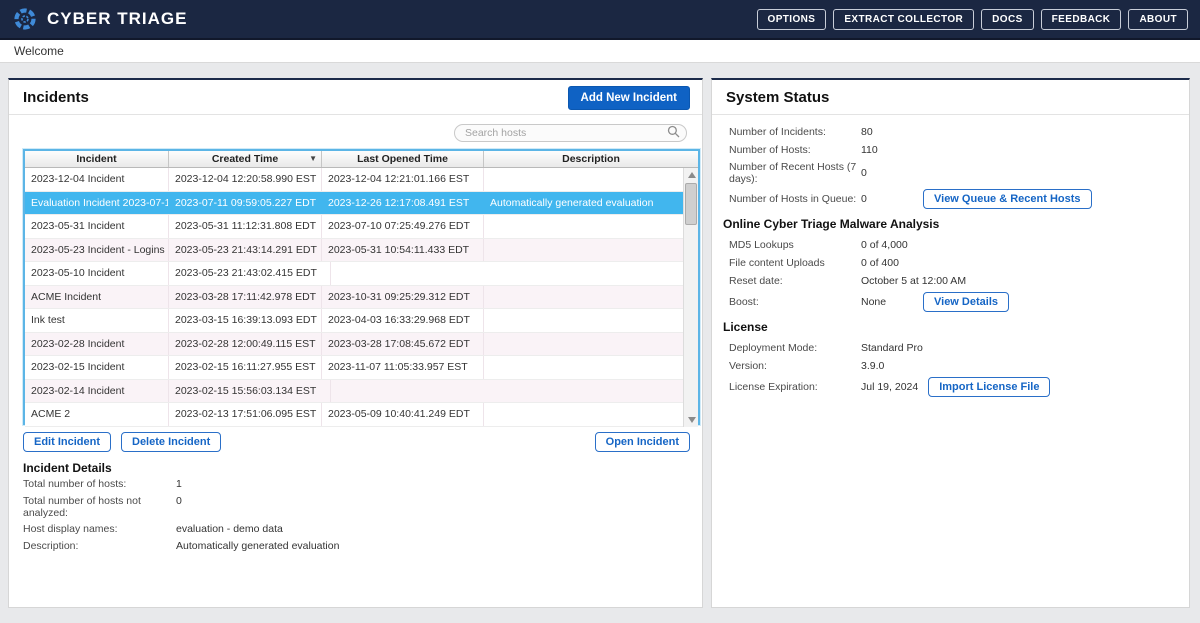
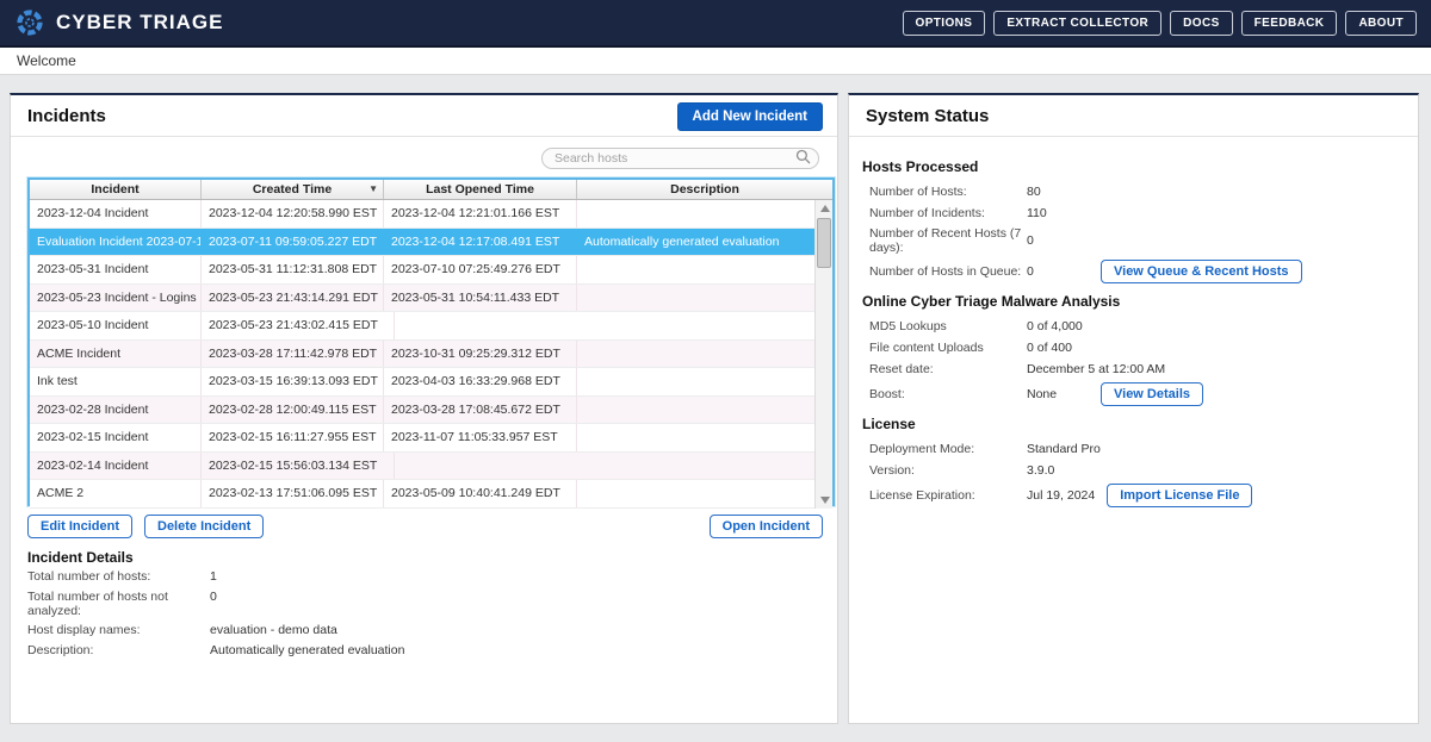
  CYBER TRIAGE
  OPTIONS
  EXTRACT COLLECTOR
  DOCS
  FEEDBACK
  ABOUT
  Welcome
  Incidents
  Add New Incident
  Search hosts
  Incident
  Created Time
  ▼
  Last Opened Time
  Description
  2023-12-04 Incident
  2023-12-04 12:20:58.990 EST
  2023-12-04 12:21:01.166 EST
  Evaluation Incident 2023-07-1
  2023-07-11 09:59:05.227 EDT
- 2023-12-26 12:17:08.491 EST
+ 2023-12-04 12:17:08.491 EST
  Automatically generated evaluation
  2023-05-31 Incident
  2023-05-31 11:12:31.808 EDT
  2023-07-10 07:25:49.276 EDT
  2023-05-23 Incident - Logins
  2023-05-23 21:43:14.291 EDT
  2023-05-31 10:54:11.433 EDT
  2023-05-10 Incident
  2023-05-23 21:43:02.415 EDT
  ACME Incident
  2023-03-28 17:11:42.978 EDT
  2023-10-31 09:25:29.312 EDT
  Ink test
  2023-03-15 16:39:13.093 EDT
  2023-04-03 16:33:29.968 EDT
  2023-02-28 Incident
  2023-02-28 12:00:49.115 EST
  2023-03-28 17:08:45.672 EDT
  2023-02-15 Incident
  2023-02-15 16:11:27.955 EST
  2023-11-07 11:05:33.957 EST
  2023-02-14 Incident
  2023-02-15 15:56:03.134 EST
  ACME 2
  2023-02-13 17:51:06.095 EST
  2023-05-09 10:40:41.249 EDT
  Edit Incident
  Delete Incident
  Open Incident
  Incident Details
  Total number of hosts:
  1
  Total number of hosts not analyzed:
  0
  Host display names:
  evaluation - demo data
  Description:
  Automatically generated evaluation
  System Status
+ Hosts Processed
- Number of Incidents:
+ Number of Hosts:
  80
- Number of Hosts:
+ Number of Incidents:
  110
  Number of Recent Hosts (7 days):
  0
  Number of Hosts in Queue:
  0
  View Queue & Recent Hosts
  Online Cyber Triage Malware Analysis
  MD5 Lookups
  0 of 4,000
  File content Uploads
  0 of 400
  Reset date:
- October 5 at 12:00 AM
+ December 5 at 12:00 AM
  Boost:
  None
  View Details
  License
  Deployment Mode:
  Standard Pro
  Version:
  3.9.0
  License Expiration:
  Jul 19, 2024
  Import License File
